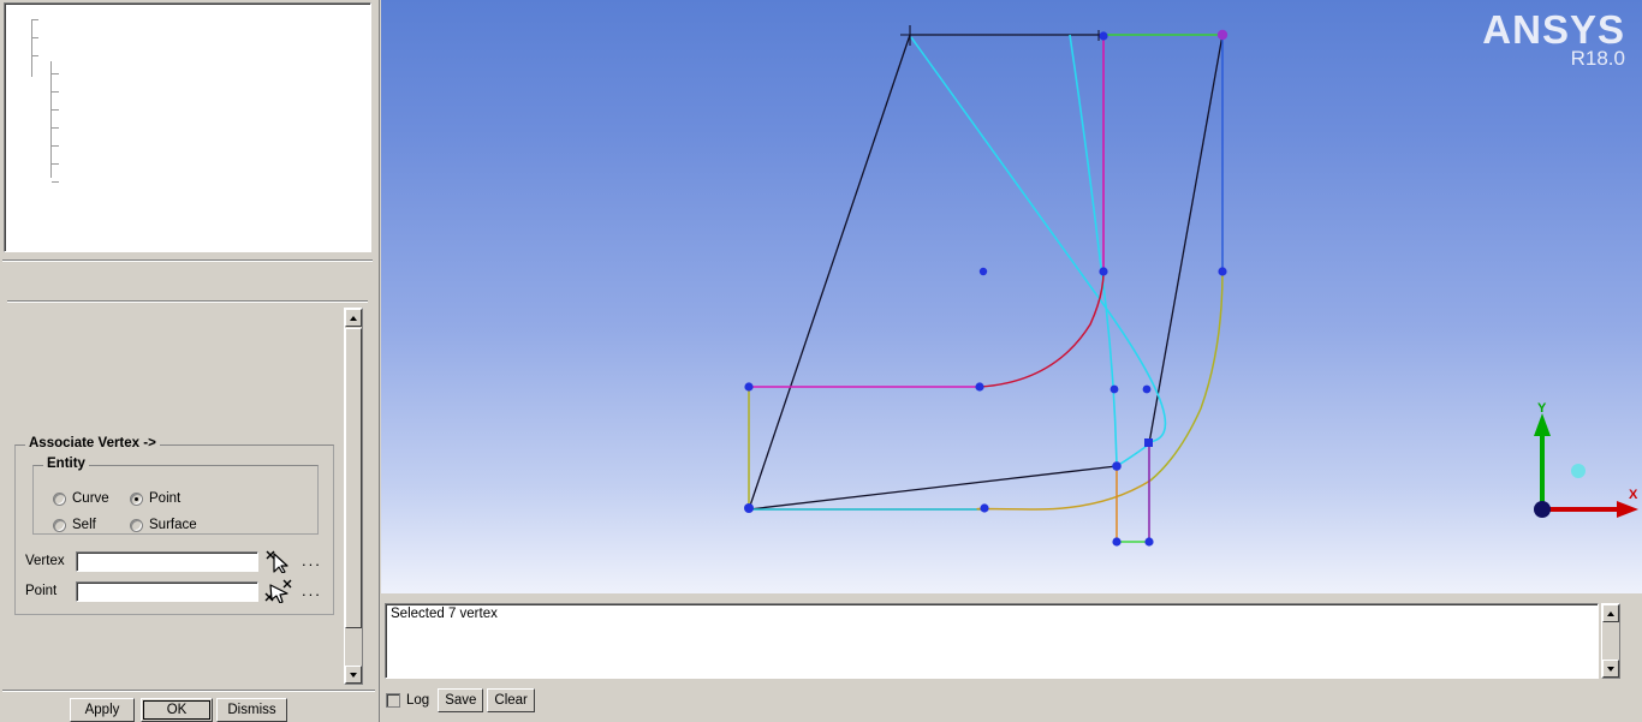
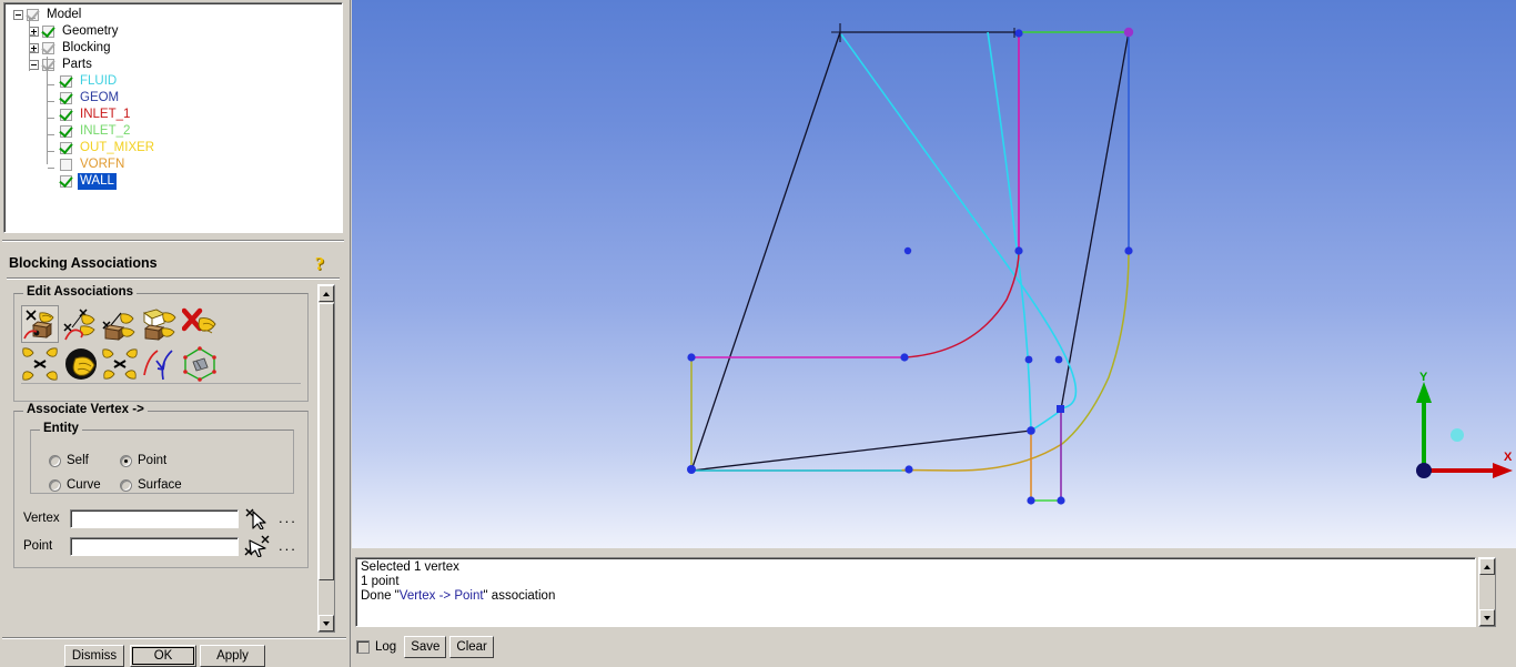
+ Model
+ Geometry
+ Blocking
+ Parts
+ FLUID
+ GEOM
+ INLET_1
+ INLET_2
+ OUT_MIXER
+ VORFN
+ WALL
+ Blocking Associations
+ ?
+ Edit Associations
  Associate Vertex ->
  Entity
- Curve
+ Self
  Point
- Self
+ Curve
  Surface
  Vertex
  ...
  Point
  ...
- Apply
+ Dismiss
  OK
- Dismiss
+ Apply
  X
  Y
- ANSYS
- R18.0
- Selected 7 vertex
+ Selected 1 vertex
+ 1 point
+ Done "Vertex -> Point" association
  Log
  Save
  Clear
